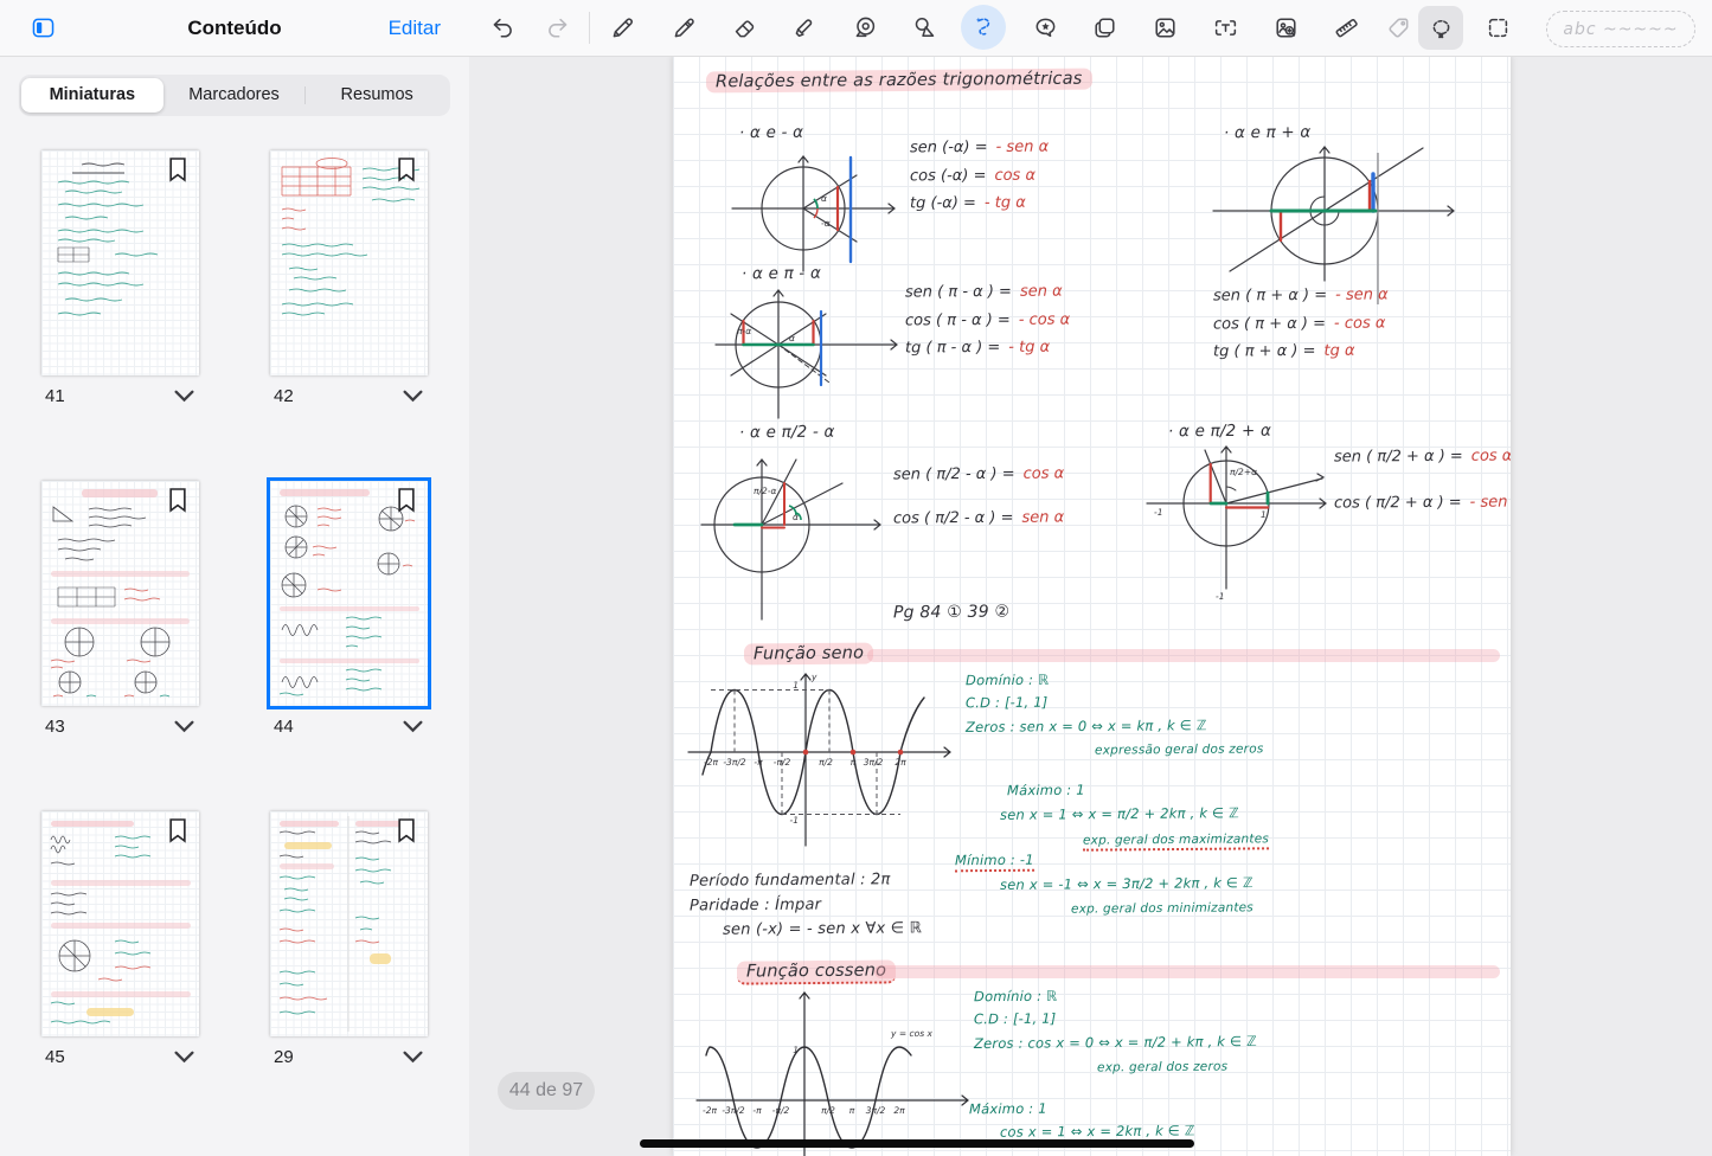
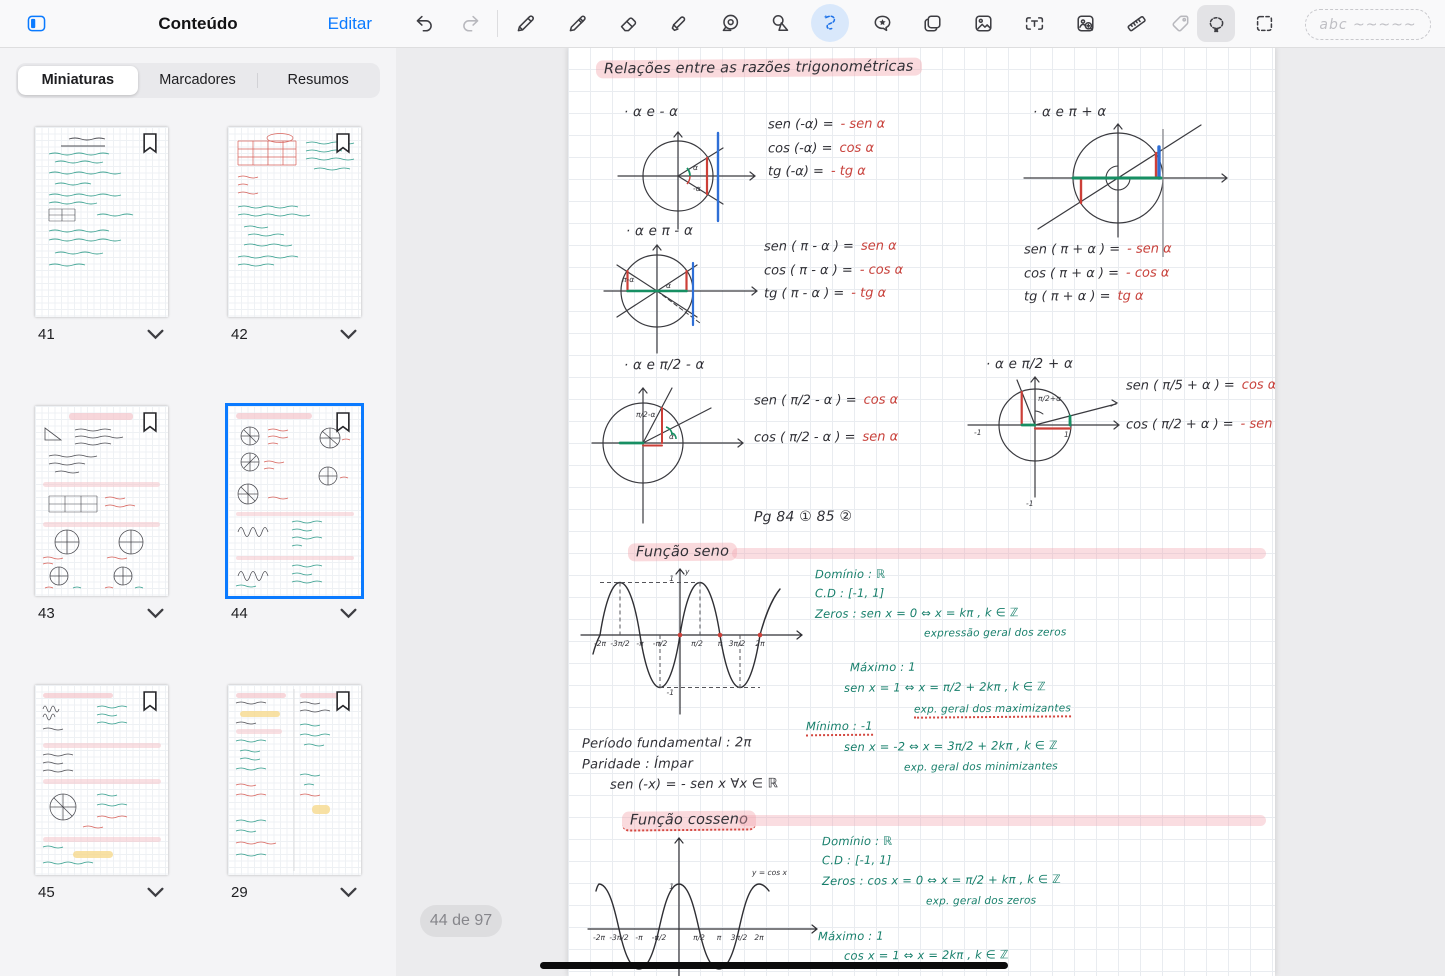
  Conteúdo
  Editar
  abc ~~~~~
  Miniaturas
  Marcadores
  Resumos
  41
  42
  43
  44
  45
  29
  Relações entre as razões trigonométricas
  α e - α
  α
  -α
  sen (-α) =
  - sen α
  cos (-α) =
  cos α
  tg (-α) =
  - tg α
  α e π - α
  π-α
  α
  sen ( π - α ) =
  sen α
  cos ( π - α ) =
  - cos α
  tg ( π - α ) =
  - tg α
  α e π/2 - α
  π/2-α
  α
  sen ( π/2 - α ) =
  cos α
  cos ( π/2 - α ) =
  sen α
- Pg 84 ① 39 ②
+ Pg 84 ① 85 ②
  α e π + α
  sen ( π + α ) =
  - sen α
  cos ( π + α ) =
  - cos α
  tg ( π + α ) =
  tg α
  α e π/2 + α
  π/2+α
  -1
  1
  -1
- sen ( π/2 + α ) =
+ sen ( π/5 + α ) =
  cos α
  cos ( π/2 + α ) =
  - sen
  Função seno
  y
  1
  -1
  -2π
  -3π/2
  -π
  -π/2
  π/2
  π
  3π/2
  2π
  Domínio : ℝ
  C.D : [-1, 1]
  Zeros : sen x = 0 ⇔ x = kπ , k ∈ ℤ
  expressão geral dos zeros
  Máximo : 1
  sen x = 1 ⇔ x = π/2 + 2kπ , k ∈ ℤ
  exp. geral dos maximizantes
  Mínimo : -1
- sen x = -1 ⇔ x = 3π/2 + 2kπ , k ∈ ℤ
+ sen x = -2 ⇔ x = 3π/2 + 2kπ , k ∈ ℤ
  exp. geral dos minimizantes
  Período fundamental : 2π
  Paridade : Ímpar
  sen (-x) = - sen x ∀x ∈ ℝ
  Função cosseno
  1
  y = cos x
  -2π
  -3π/2
  -π
  -π/2
  π/2
  π
  3π/2
  2π
  Domínio : ℝ
  C.D : [-1, 1]
  Zeros : cos x = 0 ⇔ x = π/2 + kπ , k ∈ ℤ
  exp. geral dos zeros
  Máximo : 1
  cos x = 1 ⇔ x = 2kπ , k ∈ ℤ
  44 de 97
